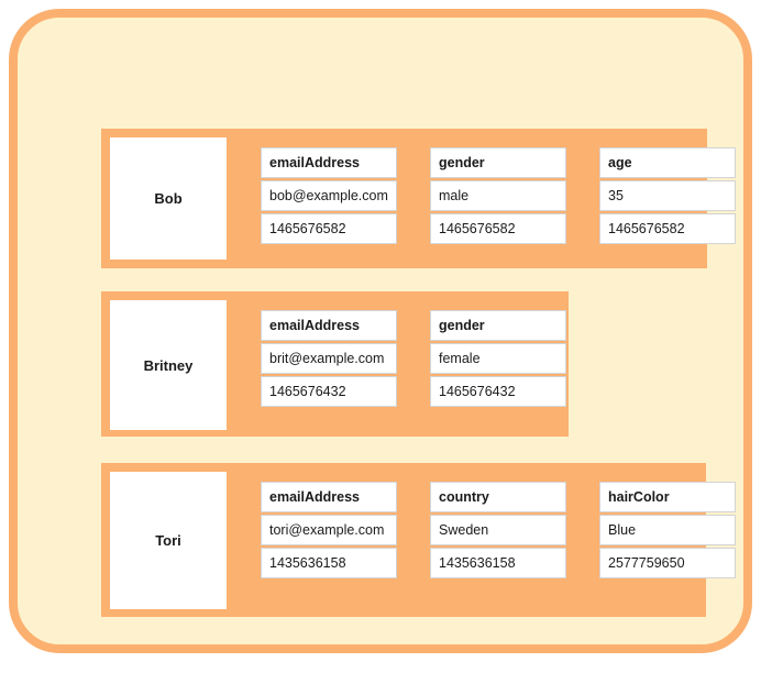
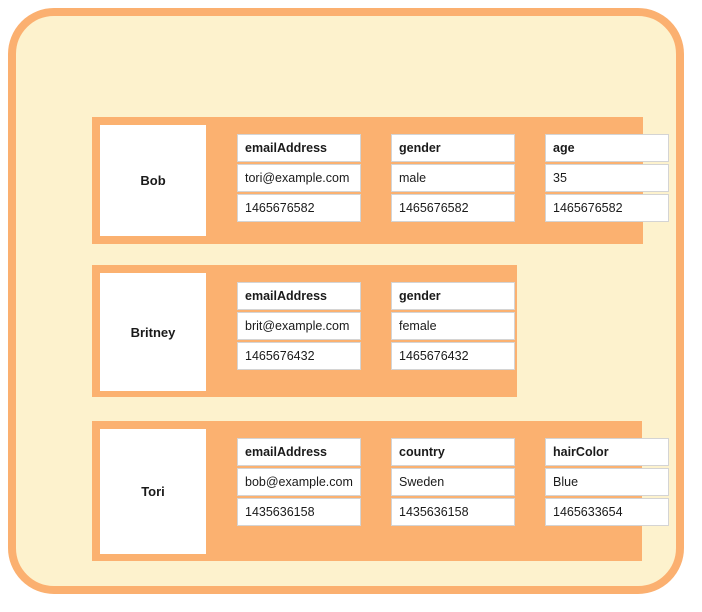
  Bob
  emailAddress
- bob@example.com
+ tori@example.com
  1465676582
  gender
  male
  1465676582
  age
  35
  1465676582
  Britney
  emailAddress
  brit@example.com
  1465676432
  gender
  female
  1465676432
  Tori
  emailAddress
- tori@example.com
+ bob@example.com
  1435636158
  country
  Sweden
  1435636158
  hairColor
  Blue
- 2577759650
+ 1465633654
